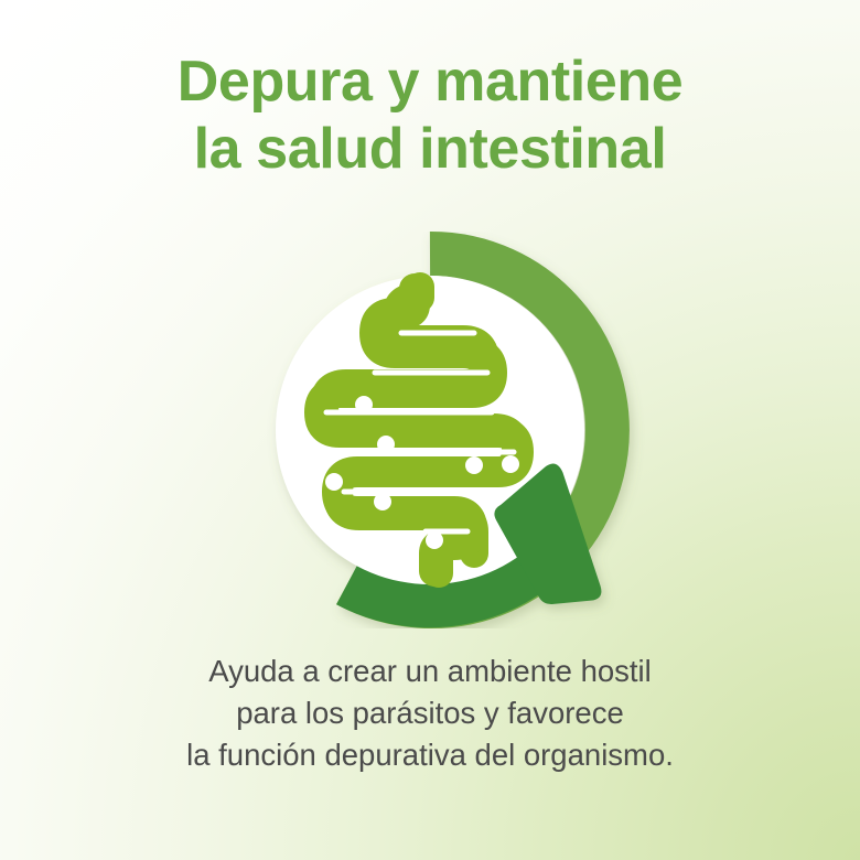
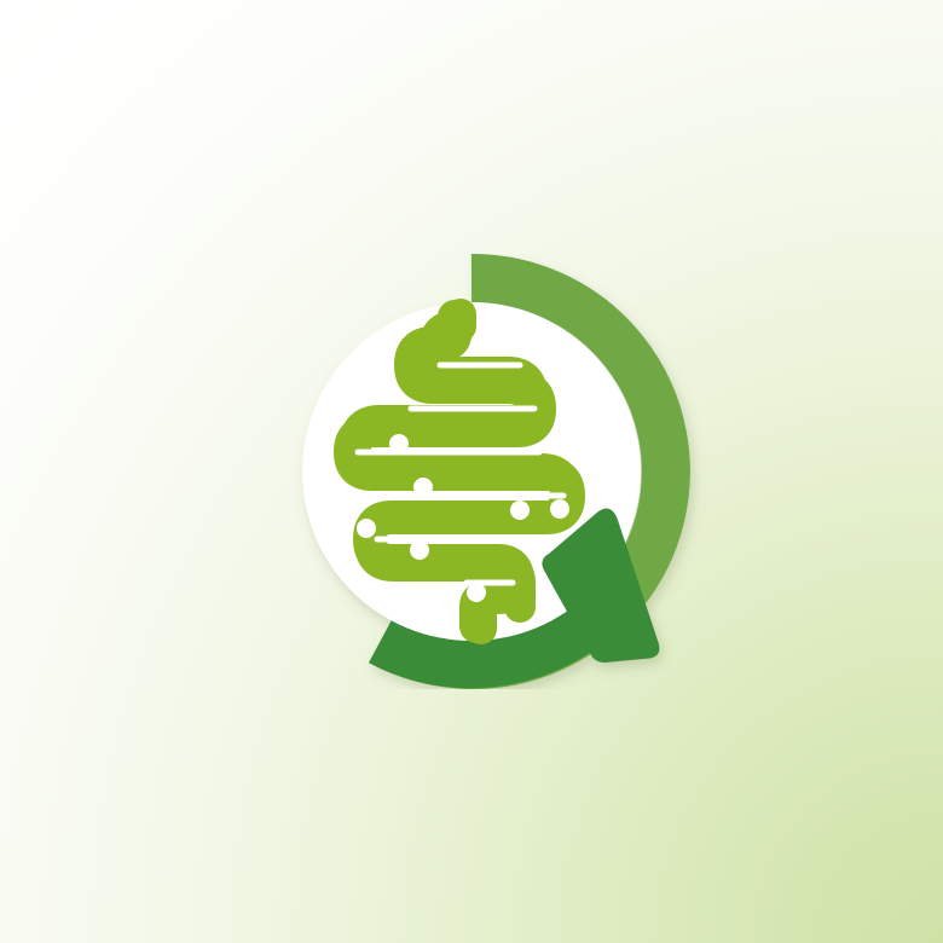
- Depura y mantiene
- la salud intestinal
- Ayuda a crear un ambiente hostil
- para los parásitos y favorece
- la función depurativa del organismo.
